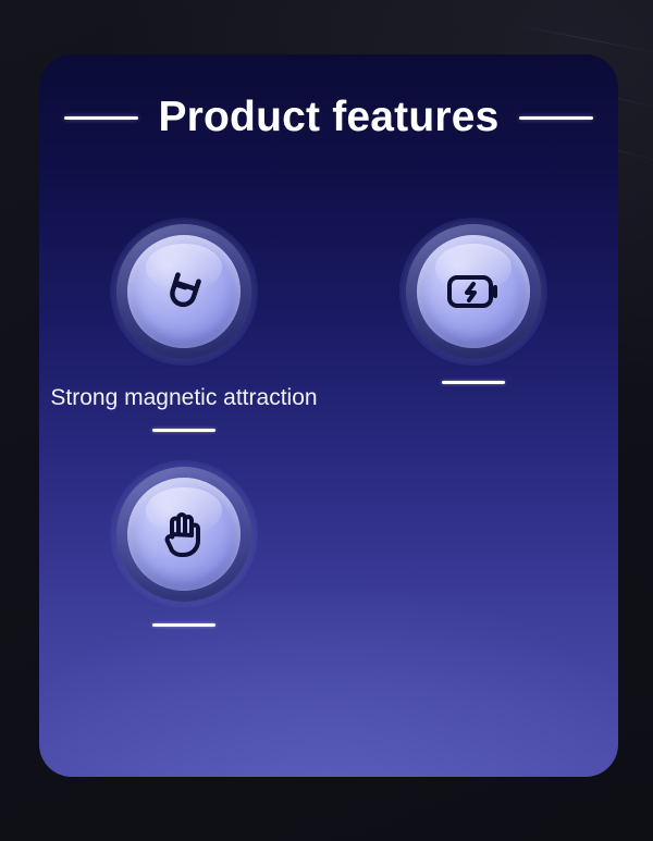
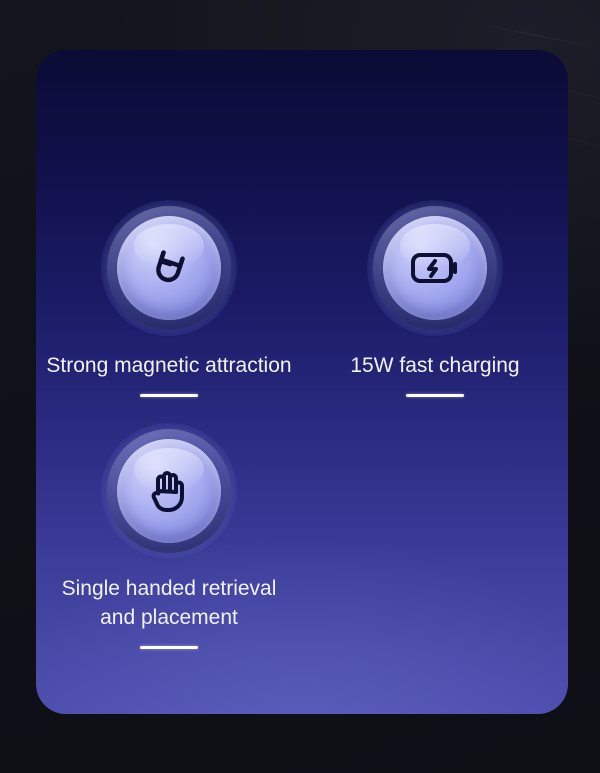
- Product features
  Strong magnetic attraction
+ 15W fast charging
+ Single handed retrieval and placement
